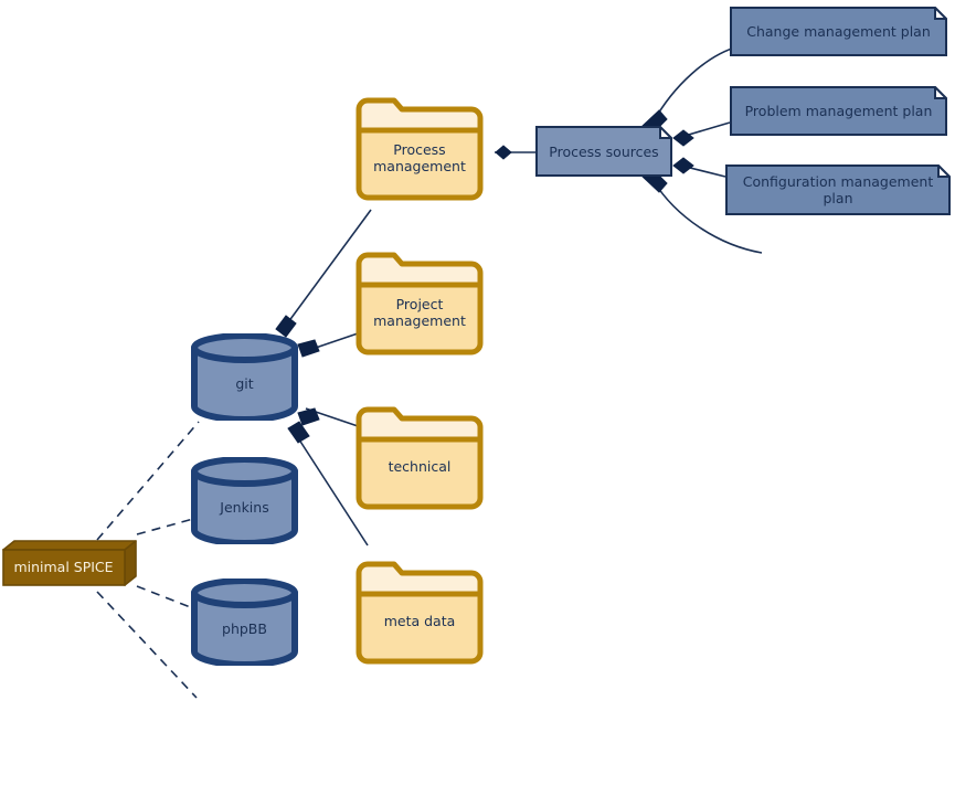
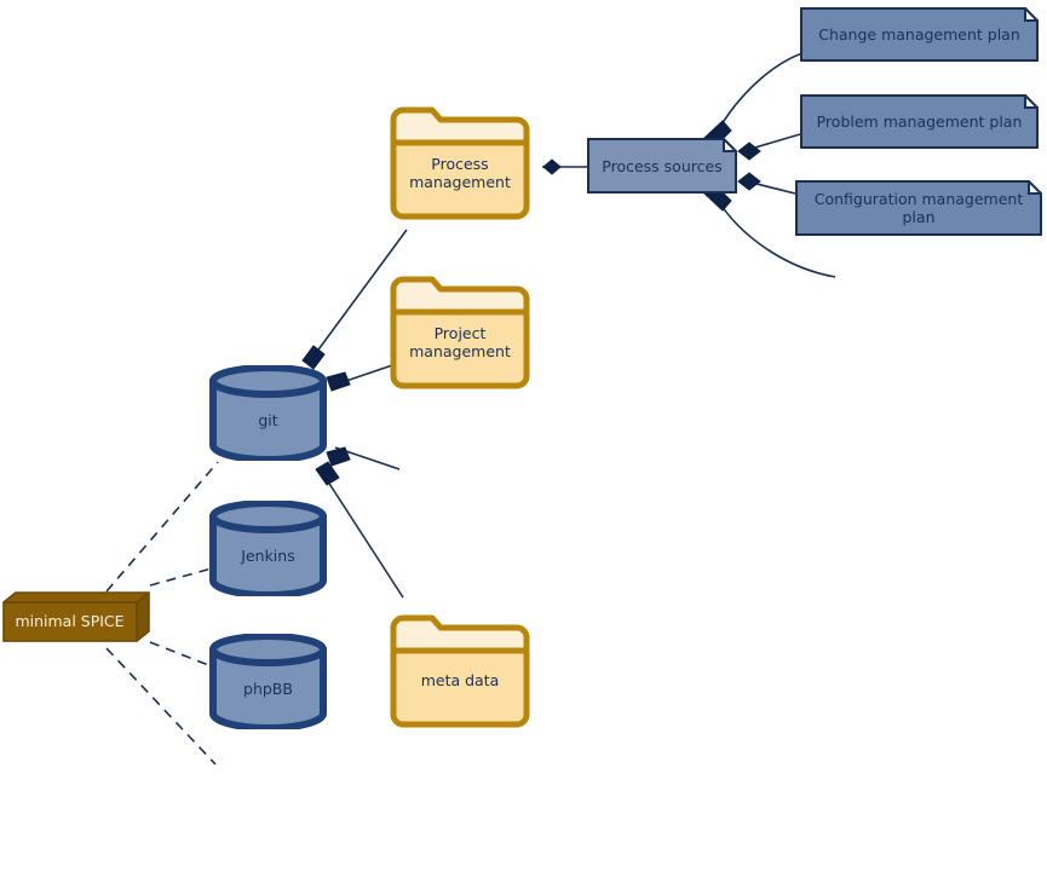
  Process
  management
  Project
  management
- technical
  meta data
  Process sources
  Change management plan
  Problem management plan
  Configuration management
  plan
  git
  Jenkins
  phpBB
  minimal SPICE
